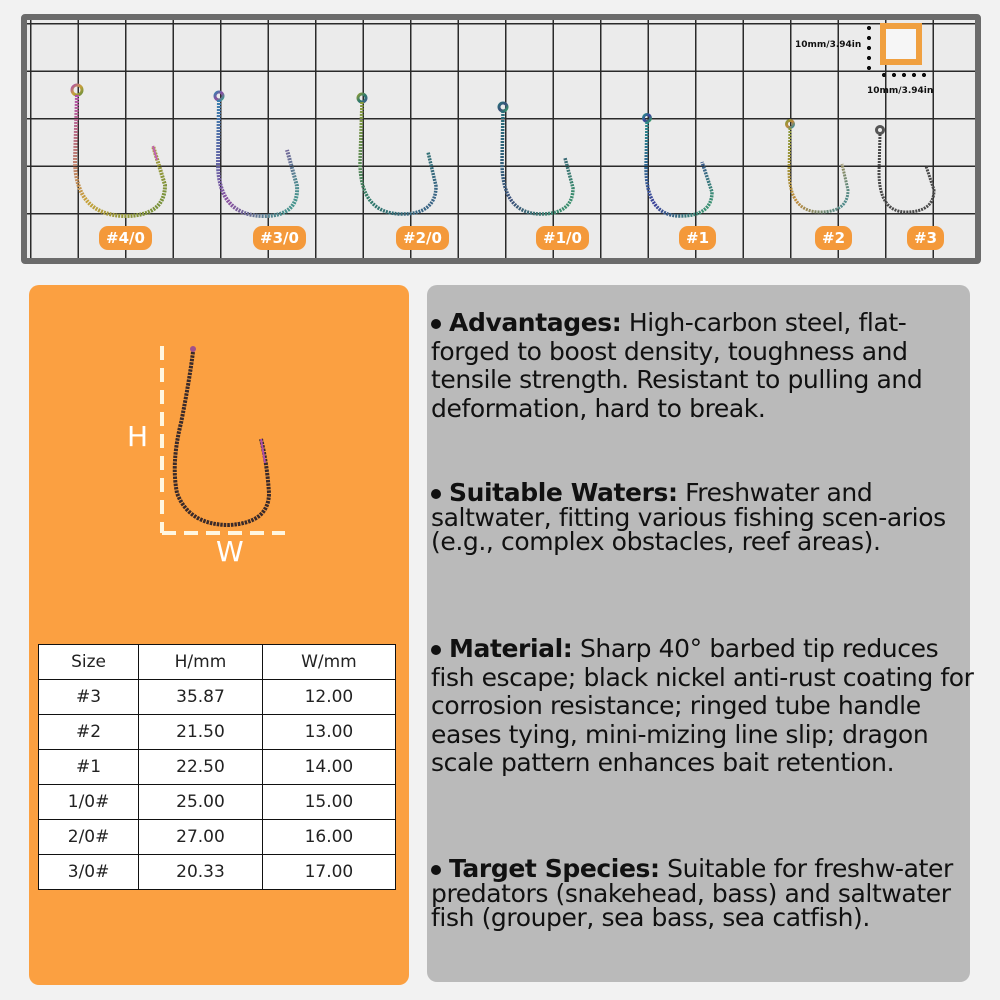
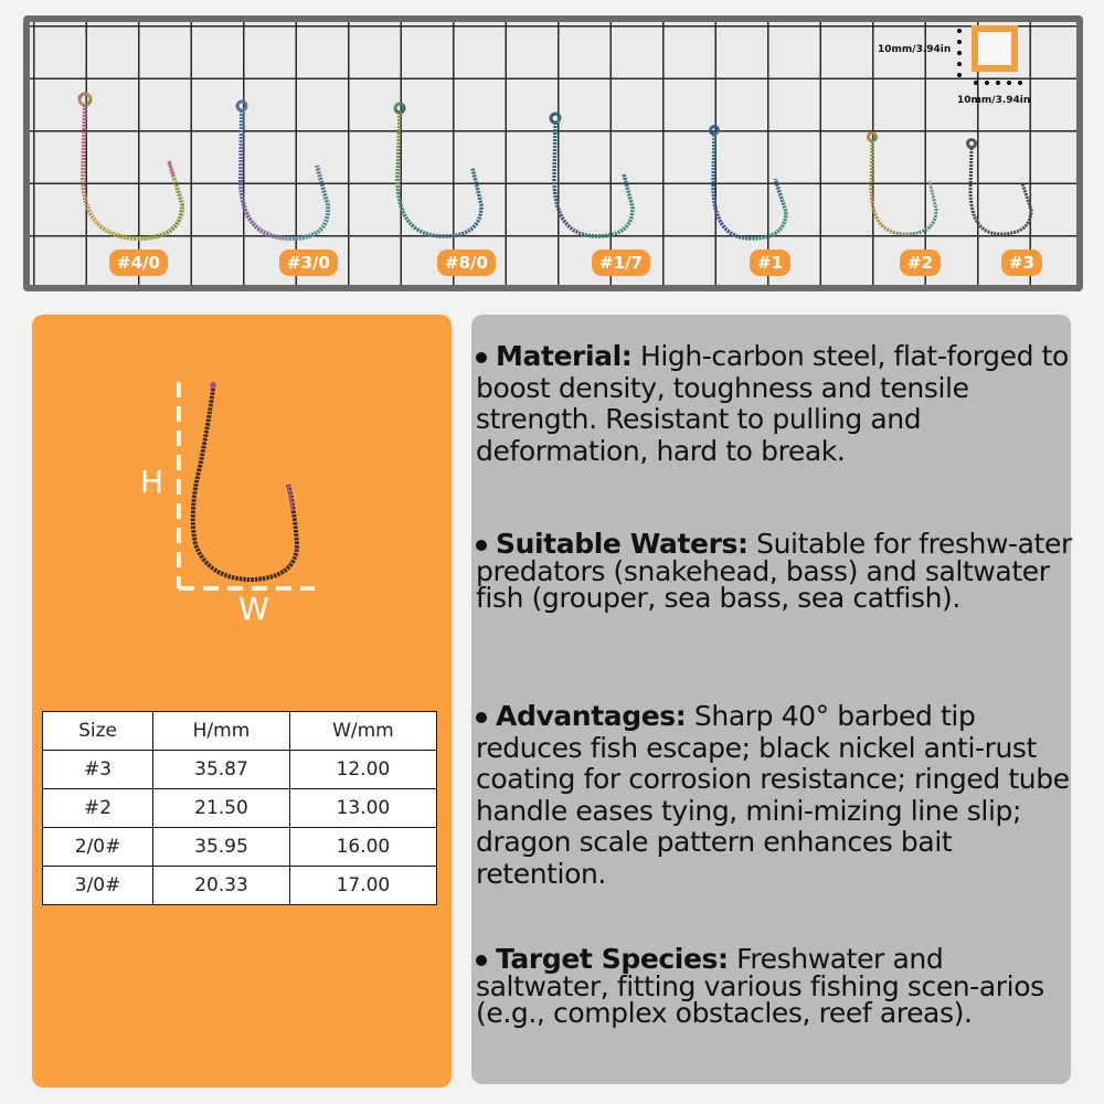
  10mm/3.94in
  10mm/3.94in
  #4/0
  #3/0
- #2/0
+ #8/0
- #1/0
+ #1/7
  #1
  #2
  #3
  H
  W
  Size	H/mm	W/mm
  #3	35.87	12.00
  #2	21.50	13.00
- #1	22.50	14.00
- 1/0#	25.00	15.00
- 2/0#	27.00	16.00
+ 2/0#	35.95	16.00
  3/0#	20.33	17.00
- Advantages: High-carbon steel, flat-forged to boost density, toughness and tensile strength. Resistant to pulling and deformation, hard to break.
+ Material: High-carbon steel, flat-forged to boost density, toughness and tensile strength. Resistant to pulling and deformation, hard to break.
- Suitable Waters: Freshwater and saltwater, fitting various fishing scen-arios (e.g., complex obstacles, reef areas).
+ Suitable Waters: Suitable for freshw-ater predators (snakehead, bass) and saltwater fish (grouper, sea bass, sea catfish).
- Material: Sharp 40° barbed tip reduces fish escape; black nickel anti-rust coating for corrosion resistance; ringed tube handle eases tying, mini-mizing line slip; dragon scale pattern enhances bait retention.
+ Advantages: Sharp 40° barbed tip reduces fish escape; black nickel anti-rust coating for corrosion resistance; ringed tube handle eases tying, mini-mizing line slip; dragon scale pattern enhances bait retention.
- Target Species: Suitable for freshw-ater predators (snakehead, bass) and saltwater fish (grouper, sea bass, sea catfish).
+ Target Species: Freshwater and saltwater, fitting various fishing scen-arios (e.g., complex obstacles, reef areas).
